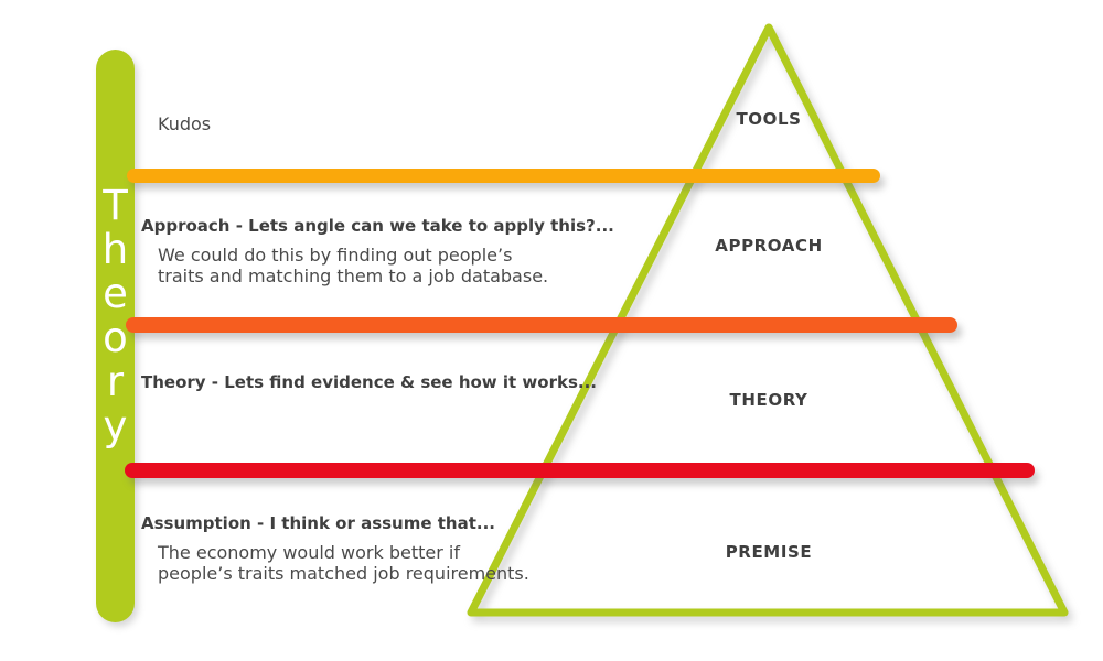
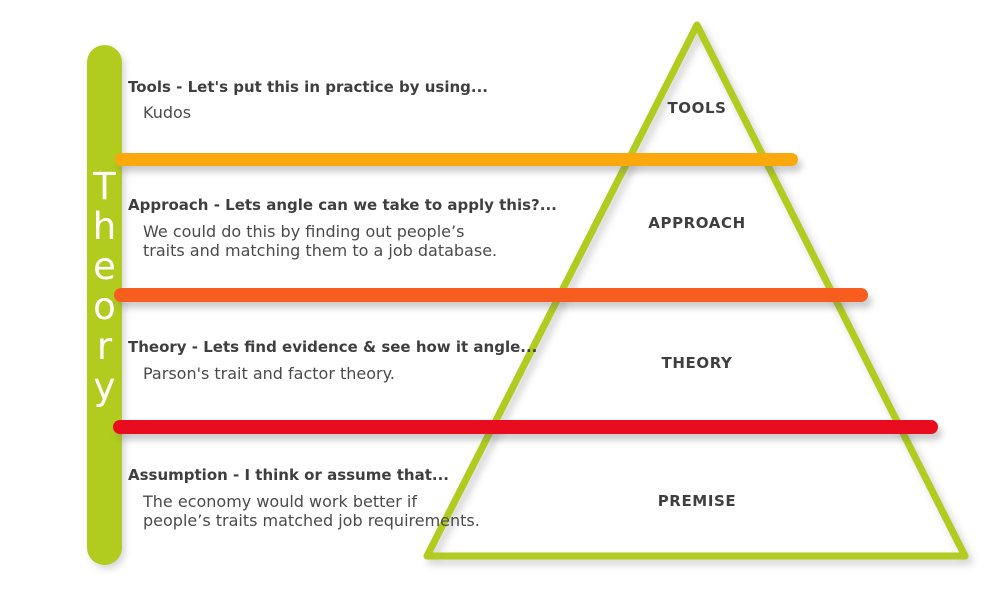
  Theory
+ Tools - Let's put this in practice by using...
  Kudos
  Approach - Lets angle can we take to apply this?...
  We could do this by finding out people’s
  traits and matching them to a job database.
- Theory - Lets find evidence & see how it works...
+ Theory - Lets find evidence & see how it angle...
+ Parson's trait and factor theory.
  Assumption - I think or assume that...
  The economy would work better if
  people’s traits matched job requirements.
  TOOLS
  APPROACH
  THEORY
  PREMISE
